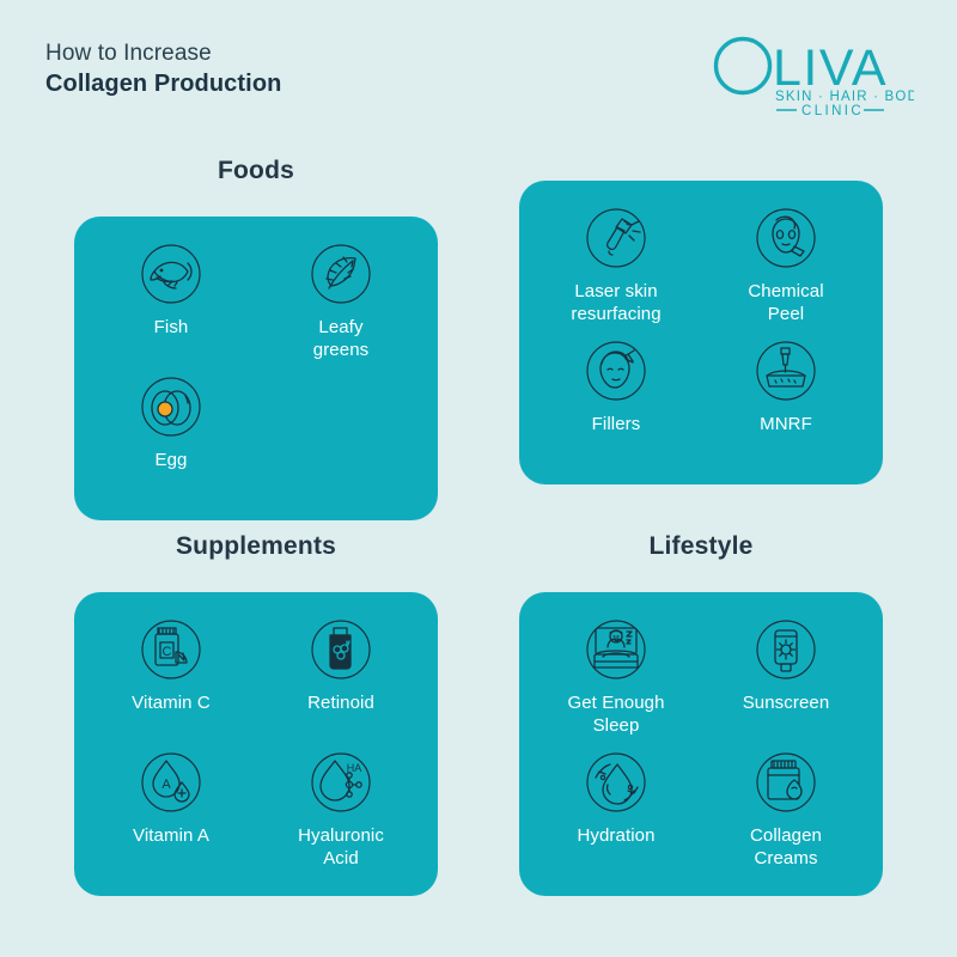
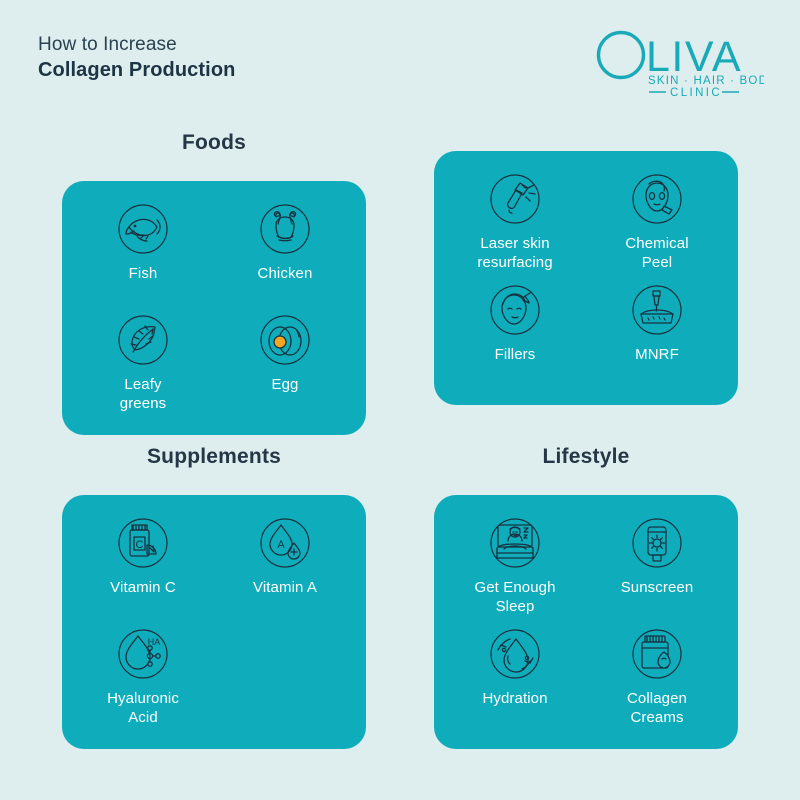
  How to Increase
  Collagen Production
  LIVA
  SKIN · HAIR · BOD
  CLINIC
  Foods
  Fish
+ Chicken
  Leafy
  greens
  Egg
  Laser skin
  resurfacing
  Chemical
  Peel
  Fillers
  MNRF
  Supplements
  C
  Vitamin C
- Retinoid
  A
  Vitamin A
  HA
  Hyaluronic
  Acid
  Lifestyle
  Get Enough
  Sleep
  Sunscreen
  Hydration
  Collagen
  Creams
